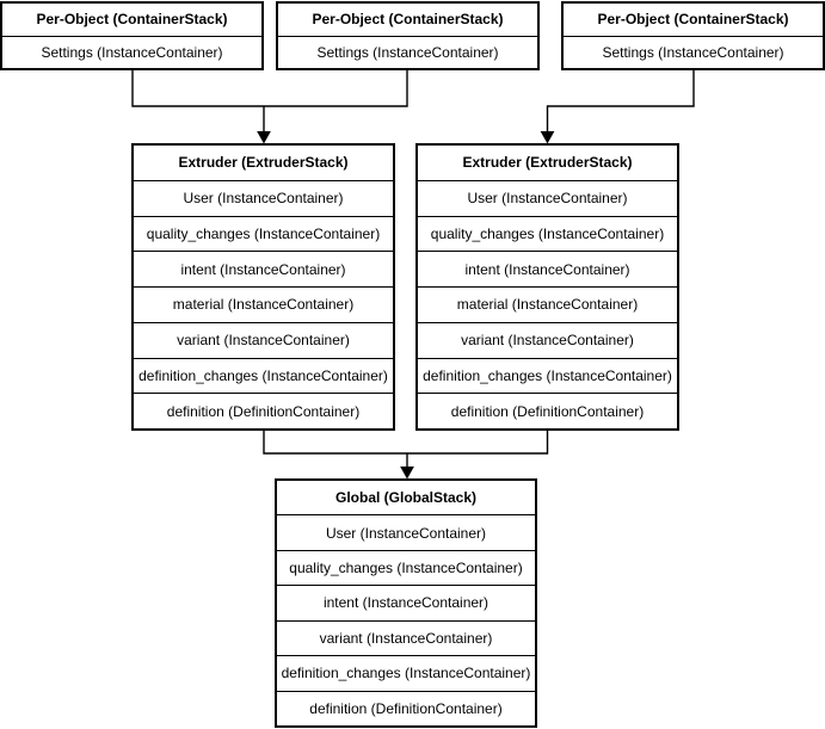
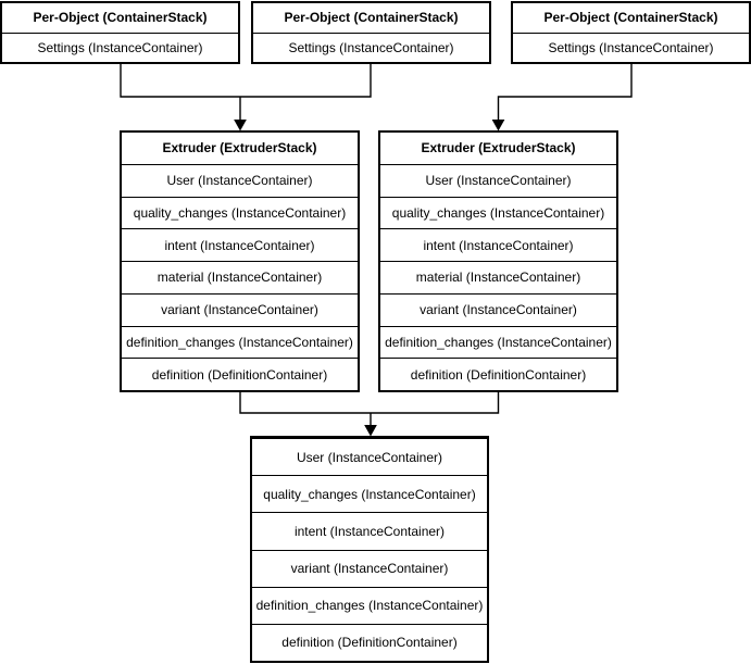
  Per-Object (ContainerStack)
  Settings (InstanceContainer)
  Per-Object (ContainerStack)
  Settings (InstanceContainer)
  Per-Object (ContainerStack)
  Settings (InstanceContainer)
  Extruder (ExtruderStack)
  User (InstanceContainer)
  quality_changes (InstanceContainer)
  intent (InstanceContainer)
  material (InstanceContainer)
  variant (InstanceContainer)
  definition_changes (InstanceContainer)
  definition (DefinitionContainer)
  Extruder (ExtruderStack)
  User (InstanceContainer)
  quality_changes (InstanceContainer)
  intent (InstanceContainer)
  material (InstanceContainer)
  variant (InstanceContainer)
  definition_changes (InstanceContainer)
  definition (DefinitionContainer)
- Global (GlobalStack)
  User (InstanceContainer)
  quality_changes (InstanceContainer)
  intent (InstanceContainer)
  variant (InstanceContainer)
  definition_changes (InstanceContainer)
  definition (DefinitionContainer)
